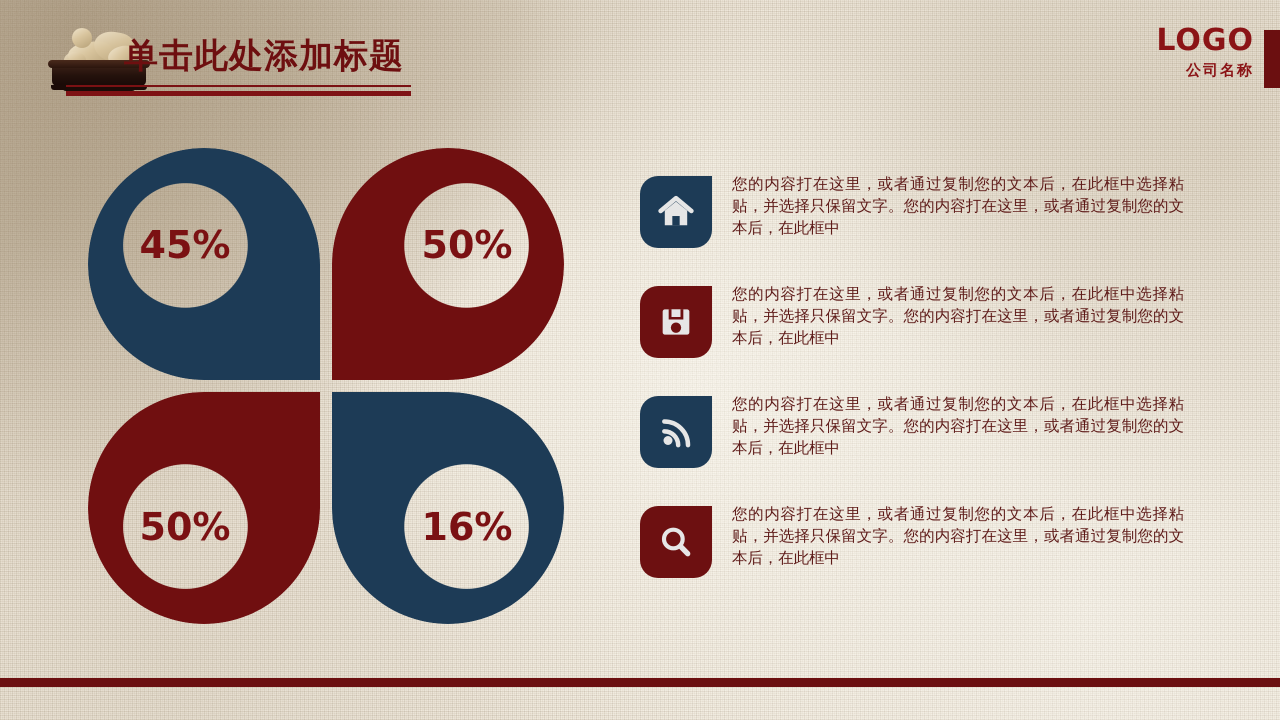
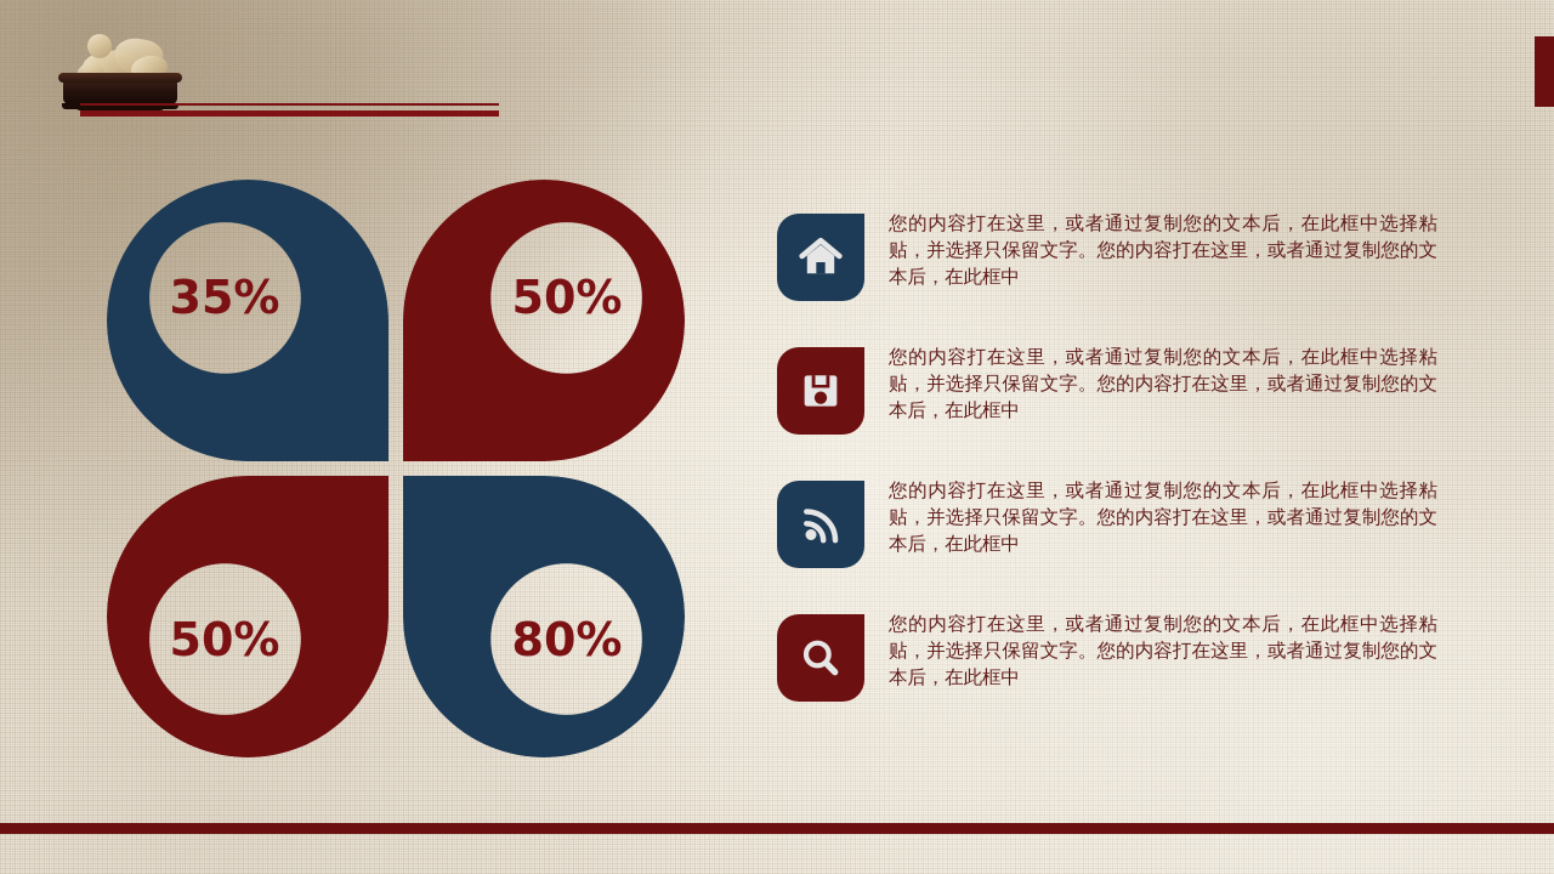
- 单击此处添加标题
- LOGO
- 公司名称
- 45%
+ 35%
  50%
  50%
- 16%
+ 80%
  您的内容打在这里，或者通过复制您的文本后，在此框中选择粘贴，并选择只保留文字。您的内容打在这里，或者通过复制您的文本后，在此框中
  您的内容打在这里，或者通过复制您的文本后，在此框中选择粘贴，并选择只保留文字。您的内容打在这里，或者通过复制您的文本后，在此框中
  您的内容打在这里，或者通过复制您的文本后，在此框中选择粘贴，并选择只保留文字。您的内容打在这里，或者通过复制您的文本后，在此框中
  您的内容打在这里，或者通过复制您的文本后，在此框中选择粘贴，并选择只保留文字。您的内容打在这里，或者通过复制您的文本后，在此框中
